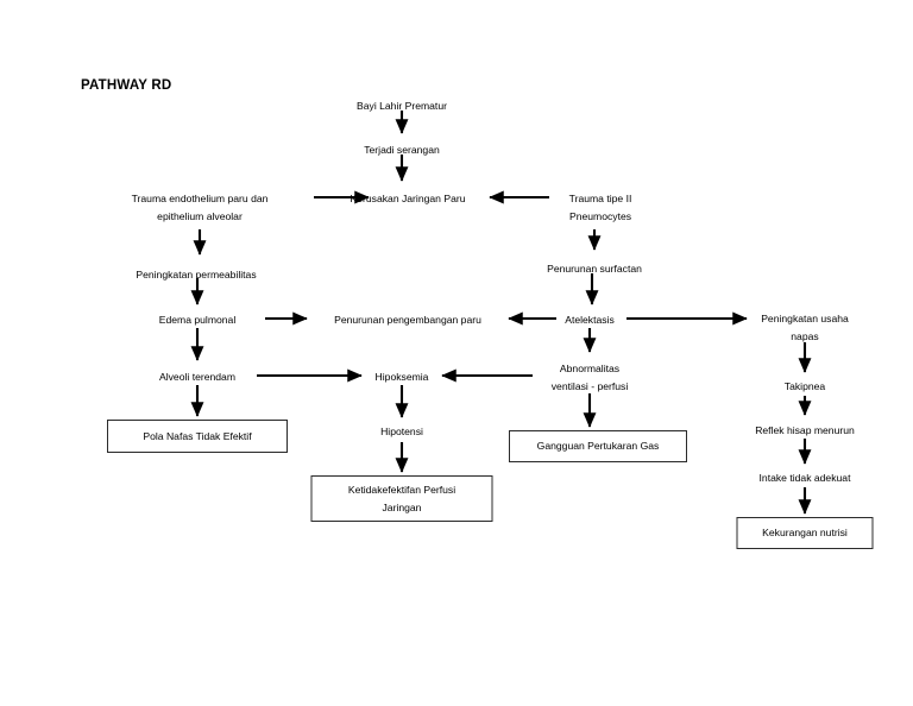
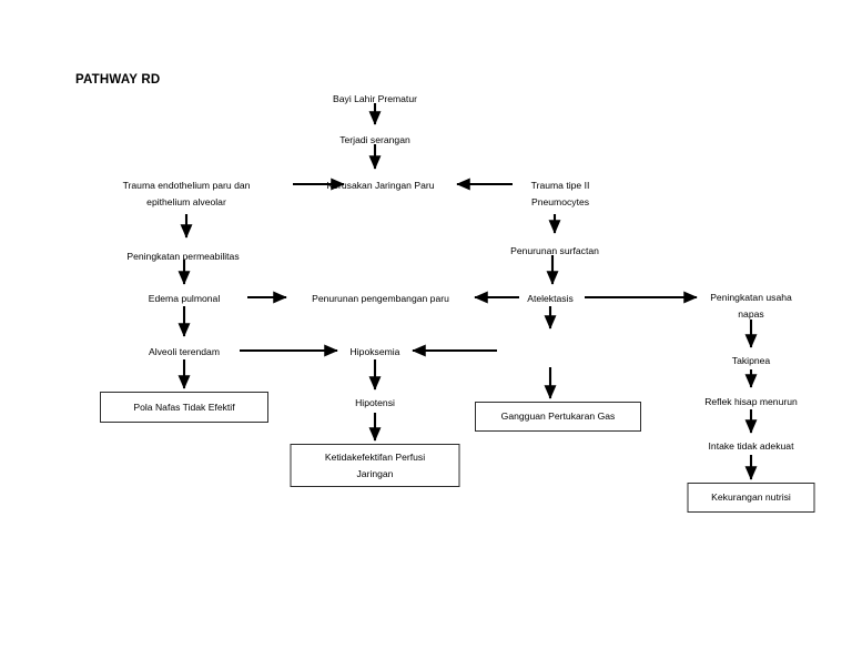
  PATHWAY RD
  Bayi Lahir Prematur
  Terjadi serangan
  Trauma endothelium paru dan
  epithelium alveolar
  Kerusakan Jaringan Paru
  Trauma tipe II
  Pneumocytes
  Peningkatan permeabilitas
  Penurunan surfactan
  Edema pulmonal
  Penurunan pengembangan paru
  Atelektasis
  Peningkatan usaha
  napas
  Alveoli terendam
  Hipoksemia
- Abnormalitas
- ventilasi - perfusi
  Takipnea
  Hipotensi
  Reflek hisap menurun
  Intake tidak adekuat
  Pola Nafas Tidak Efektif
  Gangguan Pertukaran Gas
  Ketidakefektifan Perfusi
  Jaringan
  Kekurangan nutrisi
